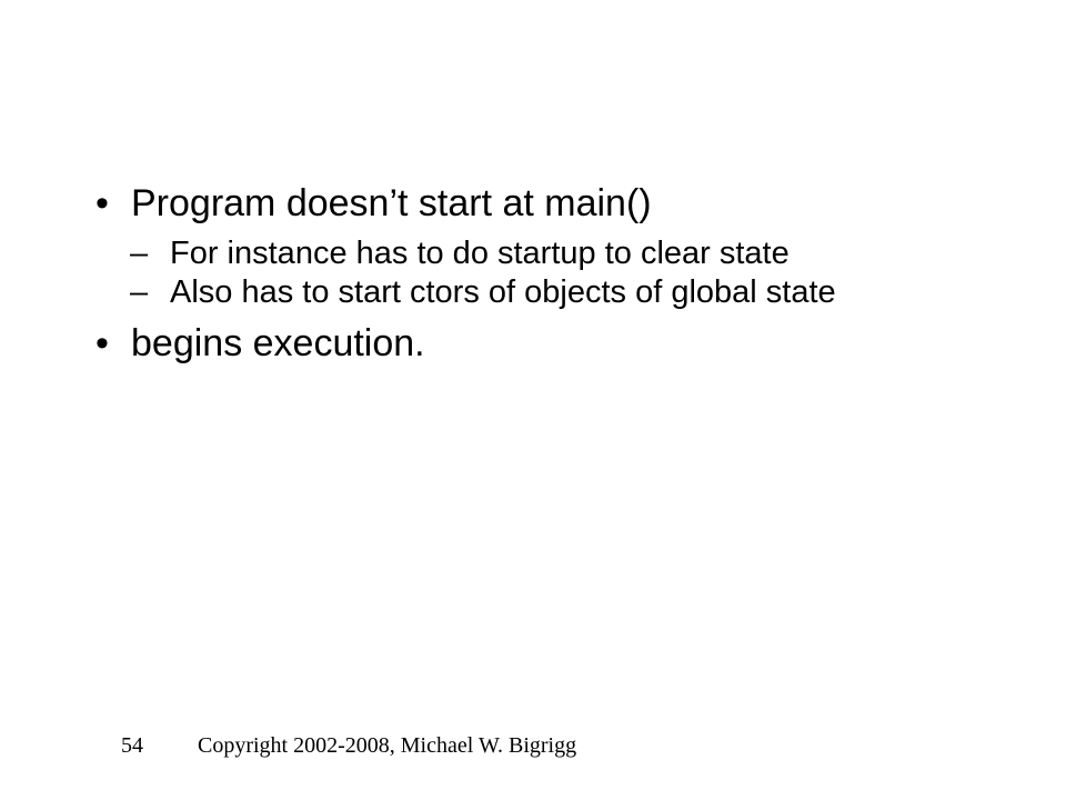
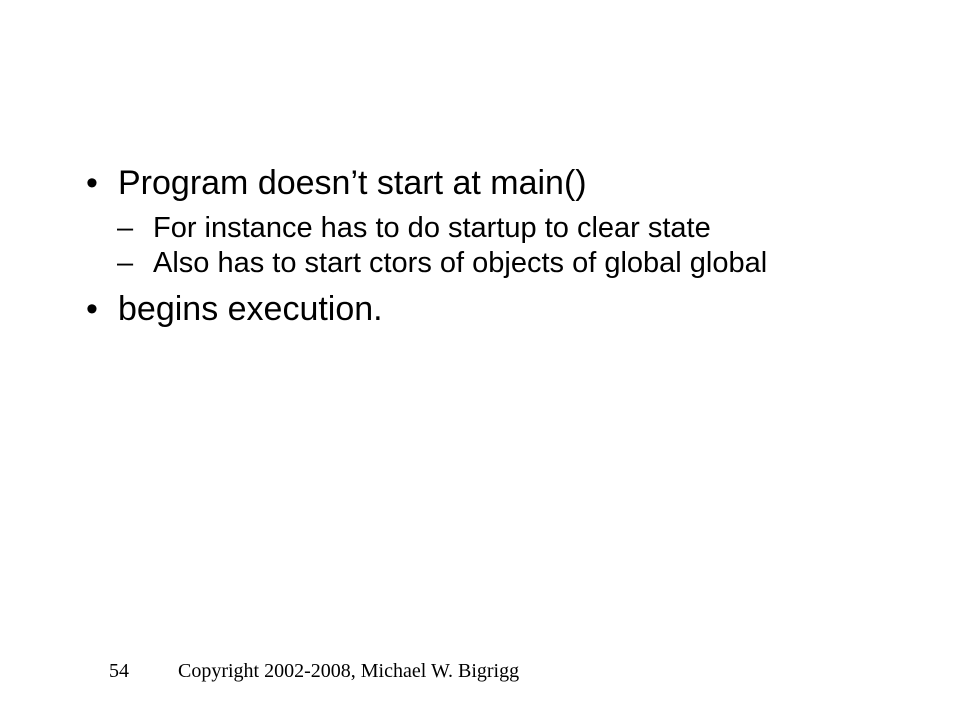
  •
  Program doesn’t start at main()
  –
  For instance has to do startup to clear state
  –
- Also has to start ctors of objects of global state
+ Also has to start ctors of objects of global global
  •
  begins execution.
  54
  Copyright 2002-2008, Michael W. Bigrigg
